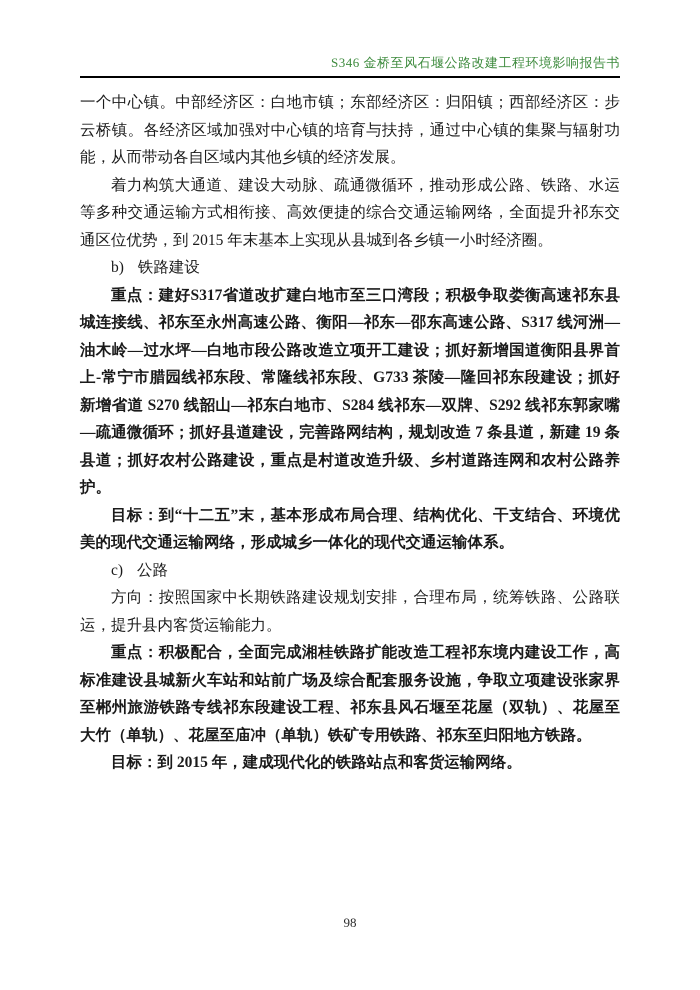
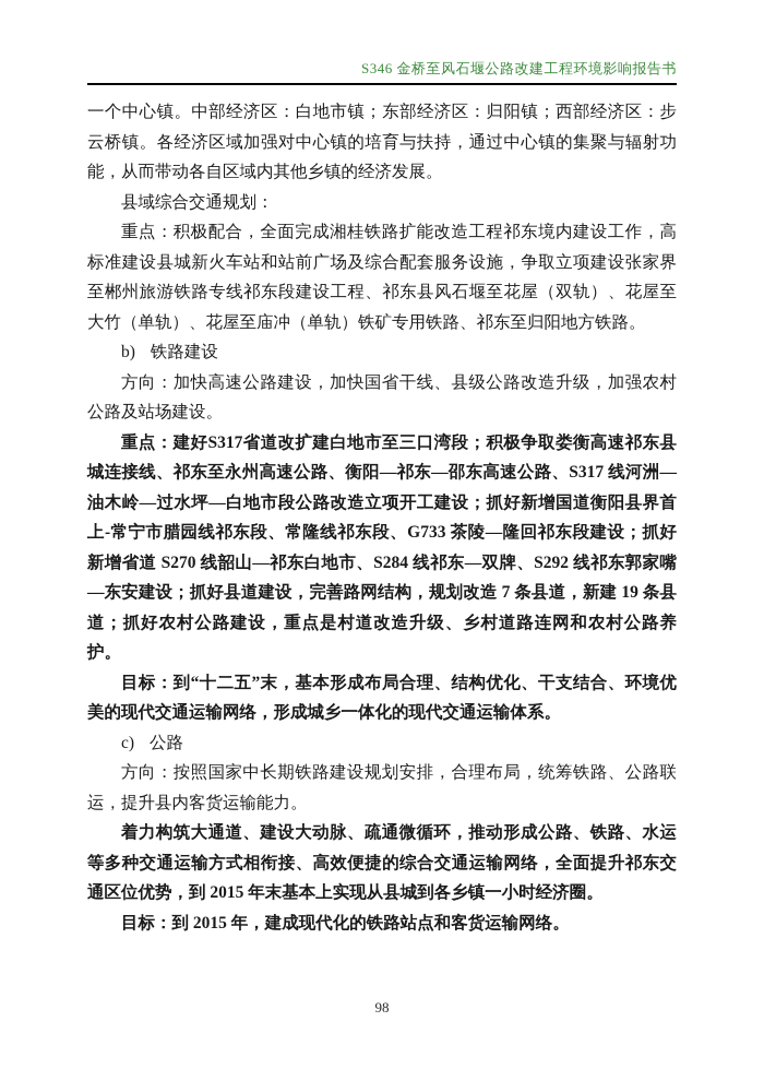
  S346 金桥至风石堰公路改建工程环境影响报告书
  一个中心镇。中部经济区：白地市镇；东部经济区：归阳镇；西部经济区：步云桥镇。各经济区域加强对中心镇的培育与扶持，通过中心镇的集聚与辐射功能，从而带动各自区域内其他乡镇的经济发展。
+ 县域综合交通规划：
- 着力构筑大通道、建设大动脉、疏通微循环，推动形成公路、铁路、水运等多种交通运输方式相衔接、高效便捷的综合交通运输网络，全面提升祁东交通区位优势，到 2015 年末基本上实现从县城到各乡镇一小时经济圈。
+ 重点：积极配合，全面完成湘桂铁路扩能改造工程祁东境内建设工作，高标准建设县城新火车站和站前广场及综合配套服务设施，争取立项建设张家界至郴州旅游铁路专线祁东段建设工程、祁东县风石堰至花屋（双轨）、花屋至大竹（单轨）、花屋至庙冲（单轨）铁矿专用铁路、祁东至归阳地方铁路。
  b) 铁路建设
+ 方向：加快高速公路建设，加快国省干线、县级公路改造升级，加强农村公路及站场建设。
- 重点：建好S317省道改扩建白地市至三口湾段；积极争取娄衡高速祁东县城连接线、祁东至永州高速公路、衡阳—祁东—邵东高速公路、S317 线河洲—油木岭—过水坪—白地市段公路改造立项开工建设；抓好新增国道衡阳县界首上-常宁市腊园线祁东段、常隆线祁东段、G733 茶陵—隆回祁东段建设；抓好新增省道 S270 线韶山—祁东白地市、S284 线祁东—双牌、S292 线祁东郭家嘴—疏通微循环；抓好县道建设，完善路网结构，规划改造 7 条县道，新建 19 条县道；抓好农村公路建设，重点是村道改造升级、乡村道路连网和农村公路养护。
+ 重点：建好S317省道改扩建白地市至三口湾段；积极争取娄衡高速祁东县城连接线、祁东至永州高速公路、衡阳—祁东—邵东高速公路、S317 线河洲—油木岭—过水坪—白地市段公路改造立项开工建设；抓好新增国道衡阳县界首上-常宁市腊园线祁东段、常隆线祁东段、G733 茶陵—隆回祁东段建设；抓好新增省道 S270 线韶山—祁东白地市、S284 线祁东—双牌、S292 线祁东郭家嘴—东安建设；抓好县道建设，完善路网结构，规划改造 7 条县道，新建 19 条县道；抓好农村公路建设，重点是村道改造升级、乡村道路连网和农村公路养护。
  目标：到“十二五”末，基本形成布局合理、结构优化、干支结合、环境优美的现代交通运输网络，形成城乡一体化的现代交通运输体系。
  c) 公路
  方向：按照国家中长期铁路建设规划安排，合理布局，统筹铁路、公路联运，提升县内客货运输能力。
- 重点：积极配合，全面完成湘桂铁路扩能改造工程祁东境内建设工作，高标准建设县城新火车站和站前广场及综合配套服务设施，争取立项建设张家界至郴州旅游铁路专线祁东段建设工程、祁东县风石堰至花屋（双轨）、花屋至大竹（单轨）、花屋至庙冲（单轨）铁矿专用铁路、祁东至归阳地方铁路。
+ 着力构筑大通道、建设大动脉、疏通微循环，推动形成公路、铁路、水运等多种交通运输方式相衔接、高效便捷的综合交通运输网络，全面提升祁东交通区位优势，到 2015 年末基本上实现从县城到各乡镇一小时经济圈。
  目标：到 2015 年，建成现代化的铁路站点和客货运输网络。
  98
